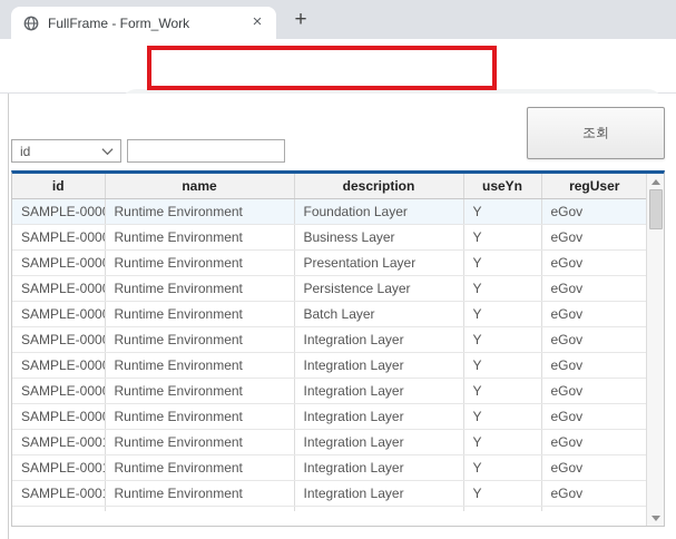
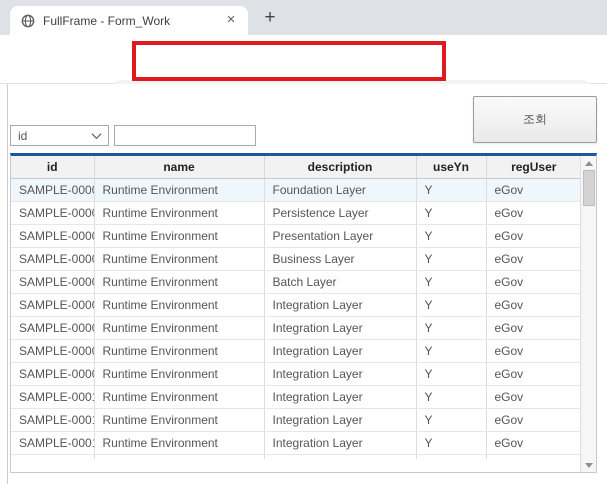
  FullFrame - Form_Work
  ×
  +
  id
  조회
  id	name	description	useYn	regUser
  SAMPLE-000	Runtime Environment	Foundation Layer	Y	eGov
- SAMPLE-000	Runtime Environment	Business Layer	Y	eGov
+ SAMPLE-000	Runtime Environment	Persistence Layer	Y	eGov
  SAMPLE-000	Runtime Environment	Presentation Layer	Y	eGov
- SAMPLE-000	Runtime Environment	Persistence Layer	Y	eGov
+ SAMPLE-000	Runtime Environment	Business Layer	Y	eGov
  SAMPLE-000	Runtime Environment	Batch Layer	Y	eGov
  SAMPLE-000	Runtime Environment	Integration Layer	Y	eGov
  SAMPLE-000	Runtime Environment	Integration Layer	Y	eGov
  SAMPLE-000	Runtime Environment	Integration Layer	Y	eGov
  SAMPLE-000	Runtime Environment	Integration Layer	Y	eGov
  SAMPLE-000	Runtime Environment	Integration Layer	Y	eGov
  SAMPLE-000	Runtime Environment	Integration Layer	Y	eGov
  SAMPLE-000	Runtime Environment	Integration Layer	Y	eGov
